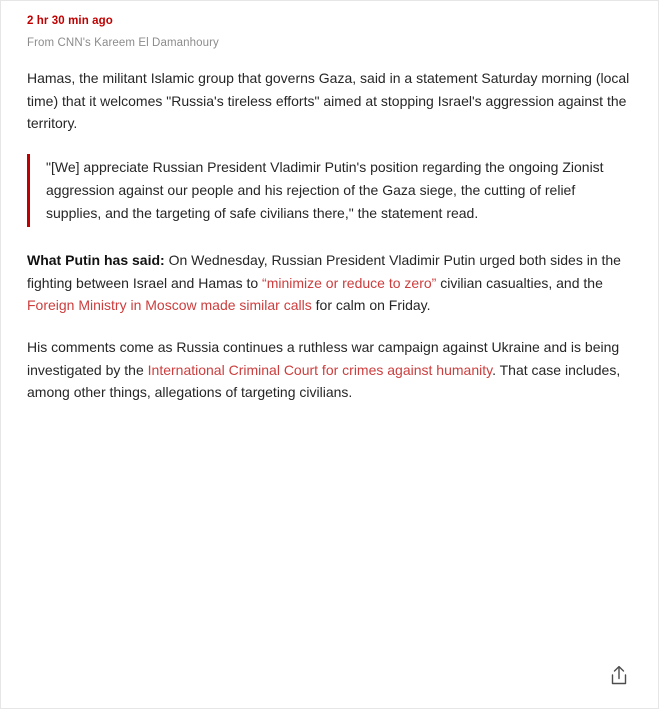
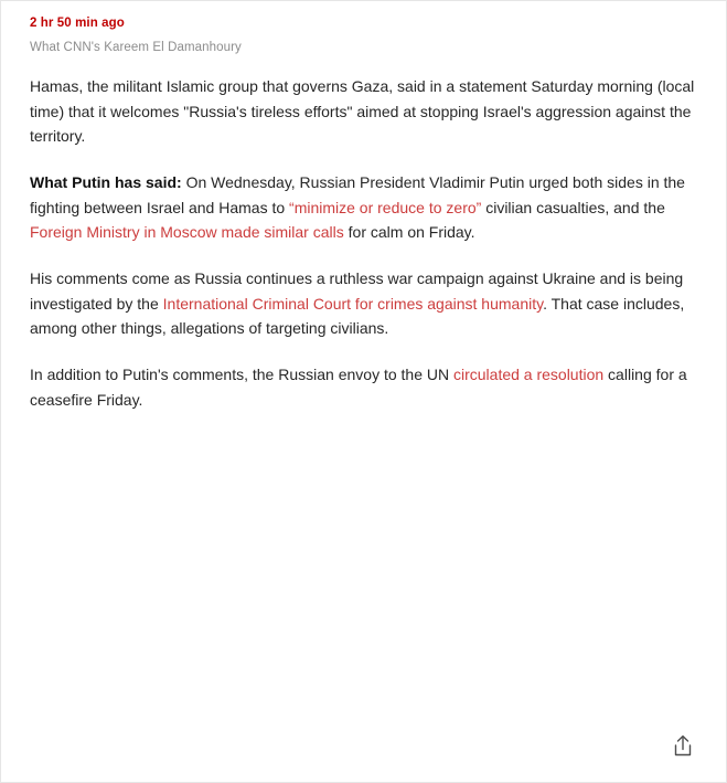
- 2 hr 30 min ago
+ 2 hr 50 min ago
- From CNN's Kareem El Damanhoury
+ What CNN's Kareem El Damanhoury
  Hamas, the militant Islamic group that governs Gaza, said in a statement Saturday morning (local time) that it welcomes "Russia's tireless efforts" aimed at stopping Israel's aggression against the territory.
- "[We] appreciate Russian President Vladimir Putin's position regarding the ongoing Zionist aggression against our people and his rejection of the Gaza siege, the cutting of relief supplies, and the targeting of safe civilians there," the statement read.
  What Putin has said: On Wednesday, Russian President Vladimir Putin urged both sides in the fighting between Israel and Hamas to “minimize or reduce to zero” civilian casualties, and the Foreign Ministry in Moscow made similar calls for calm on Friday.
  His comments come as Russia continues a ruthless war campaign against Ukraine and is being investigated by the International Criminal Court for crimes against humanity. That case includes, among other things, allegations of targeting civilians.
+ In addition to Putin's comments, the Russian envoy to the UN circulated a resolution calling for a ceasefire Friday.
